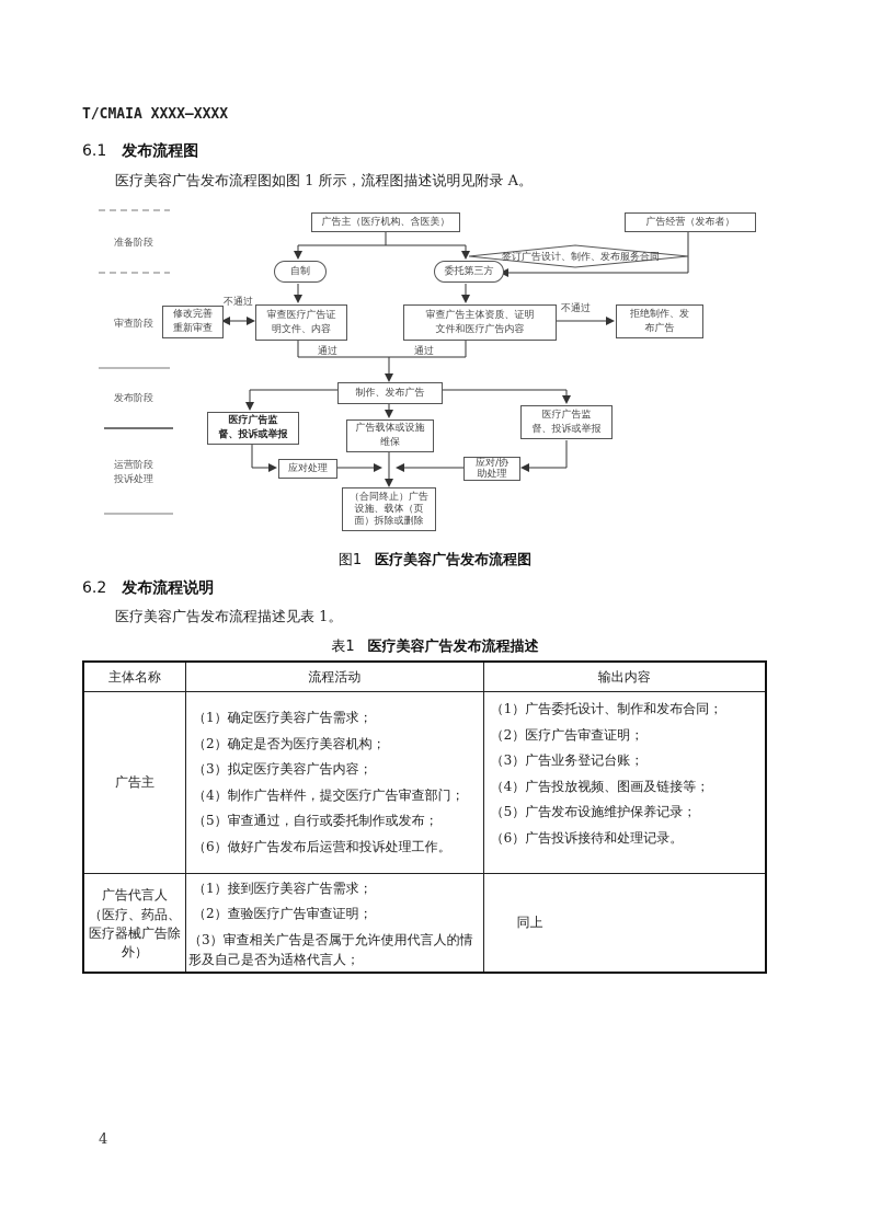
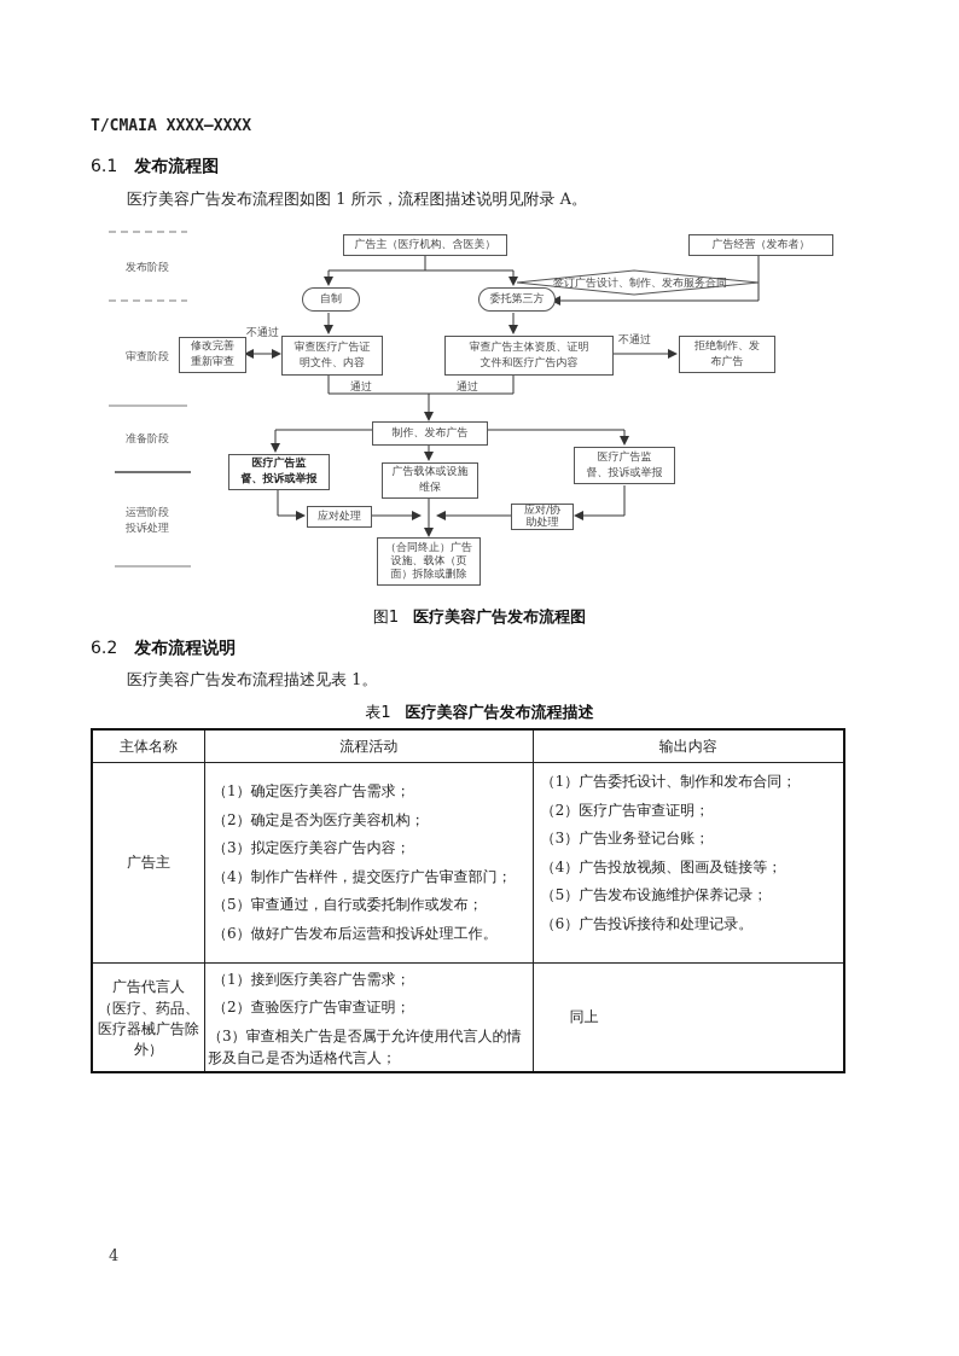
  T/CMAIA XXXX—XXXX
  6.1 发布流程图
  医疗美容广告发布流程图如图 1 所示，流程图描述说明见附录 A。
- 准备阶段
+ 发布阶段
  审查阶段
- 发布阶段
+ 准备阶段
  运营阶段
  投诉处理
  广告主（医疗机构、含医美）
  广告经营（发布者）
  签订广告设计、制作、发布服务合同
  自制
  委托第三方
  修改完善
  重新审查
  不通过
  审查医疗广告证
  明文件、内容
  审查广告主体资质、证明
  文件和医疗广告内容
  不通过
  拒绝制作、发
  布广告
  通过
  通过
  制作、发布广告
  医疗广告监
  督、投诉或举报
  广告载体或设施
  维保
  医疗广告监
  督、投诉或举报
  应对处理
  应对/协
  助处理
  （合同终止）广告
  设施、载体（页
  面）拆除或删除
  图1 医疗美容广告发布流程图
  6.2 发布流程说明
  医疗美容广告发布流程描述见表 1。
  表1 医疗美容广告发布流程描述
  主体名称	流程活动	输出内容
  广告主	（1）确定医疗美容广告需求； （2）确定是否为医疗美容机构； （3）拟定医疗美容广告内容； （4）制作广告样件，提交医疗广告审查部门； （5）审查通过，自行或委托制作或发布； （6）做好广告发布后运营和投诉处理工作。	（1）广告委托设计、制作和发布合同； （2）医疗广告审查证明； （3）广告业务登记台账； （4）广告投放视频、图画及链接等； （5）广告发布设施维护保养记录； （6）广告投诉接待和处理记录。
  广告代言人 （医疗、药品、医疗器械广告除外）	（1）接到医疗美容广告需求； （2）查验医疗广告审查证明； （3）审查相关广告是否属于允许使用代言人的情形及自己是否为适格代言人；	同上
  4
